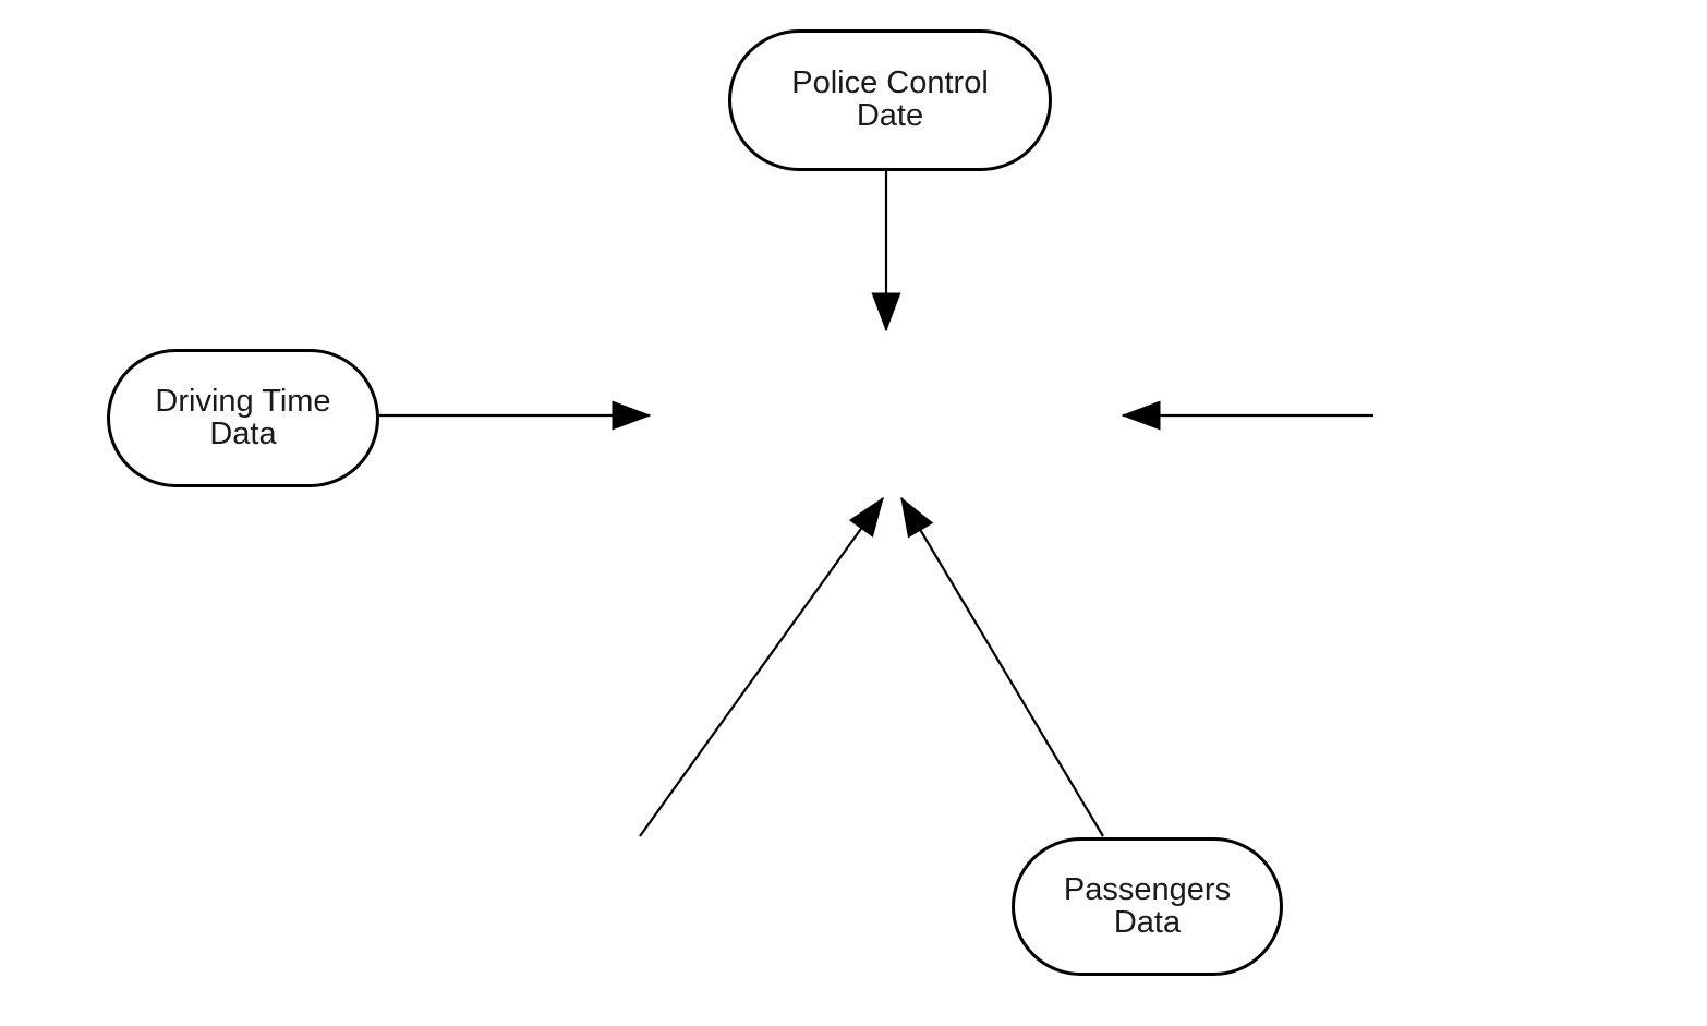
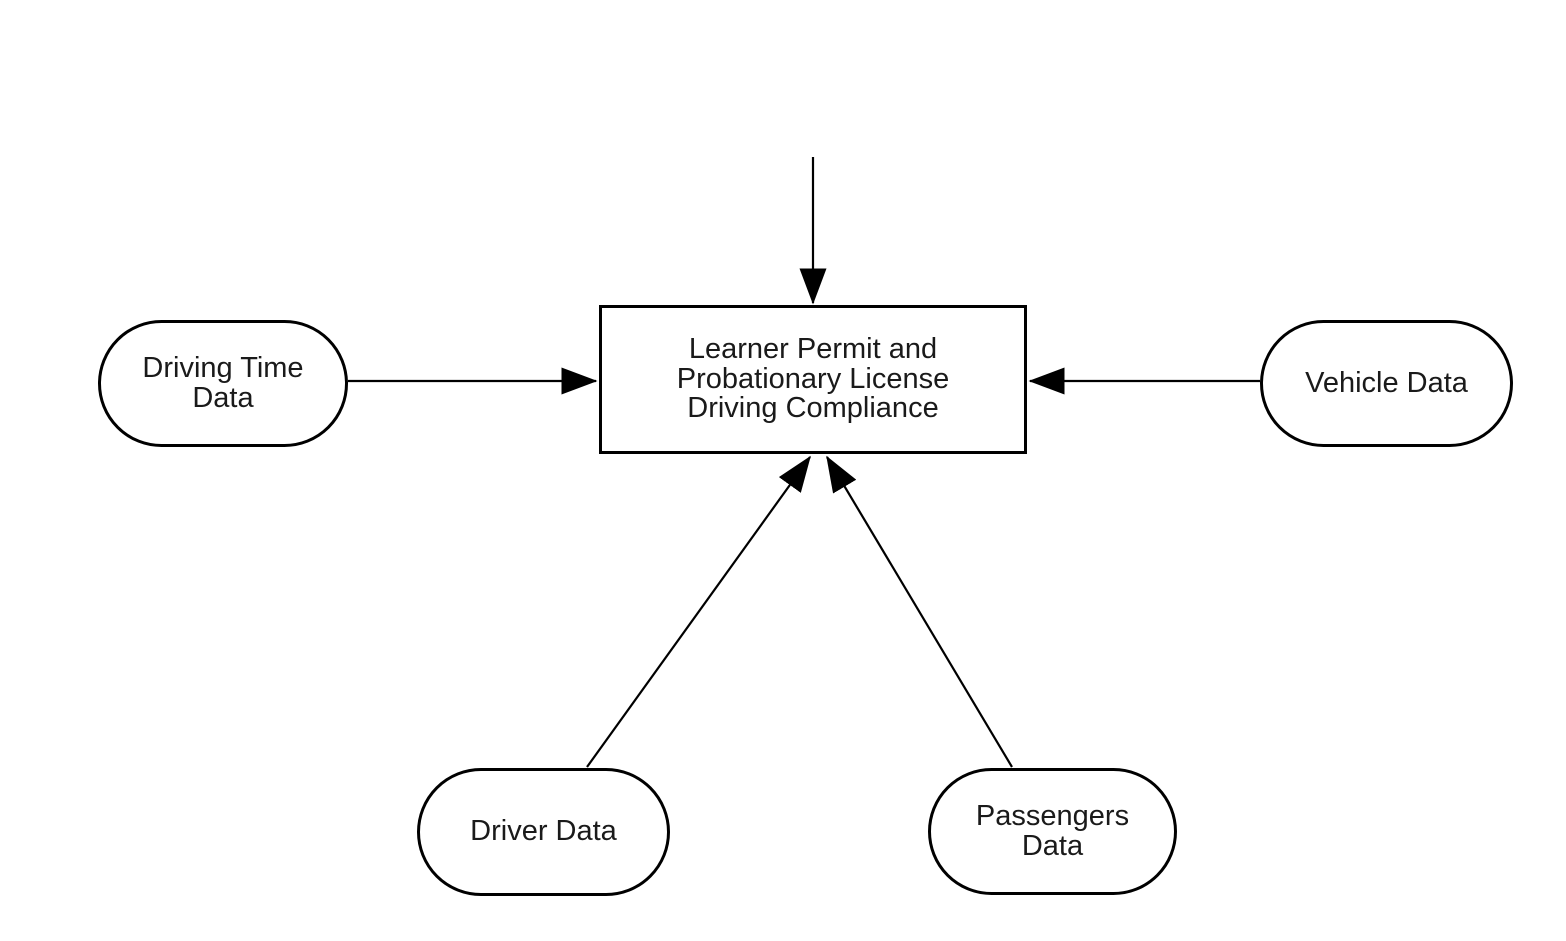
- Police Control
- Date
  Driving Time
  Data
+ Learner Permit and
+ Probationary License
+ Driving Compliance
+ Vehicle Data
+ Driver Data
  Passengers
  Data
